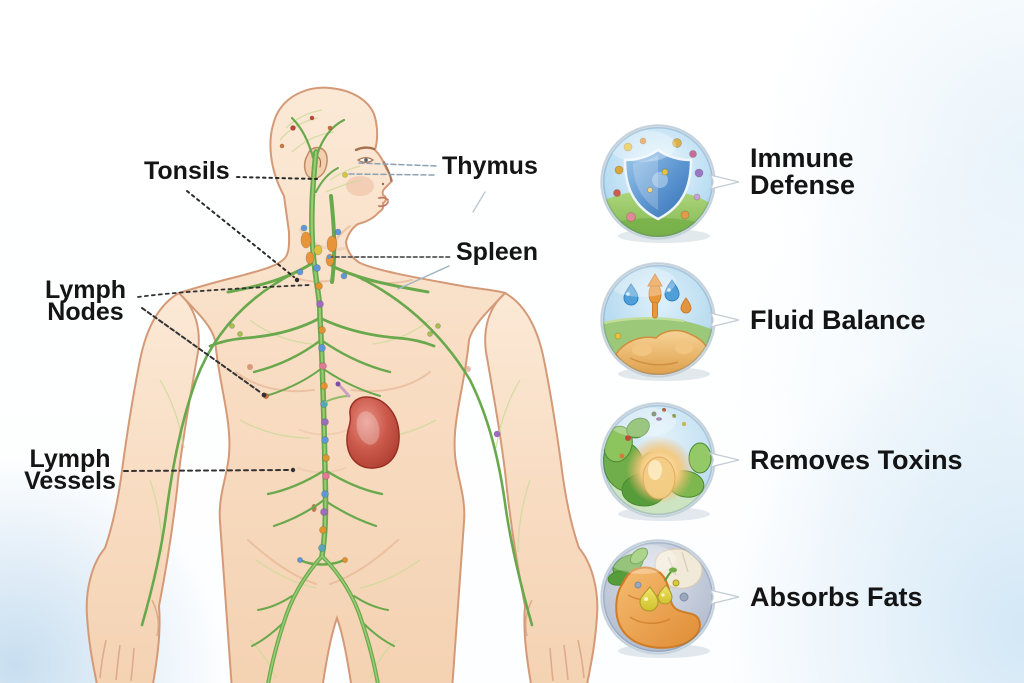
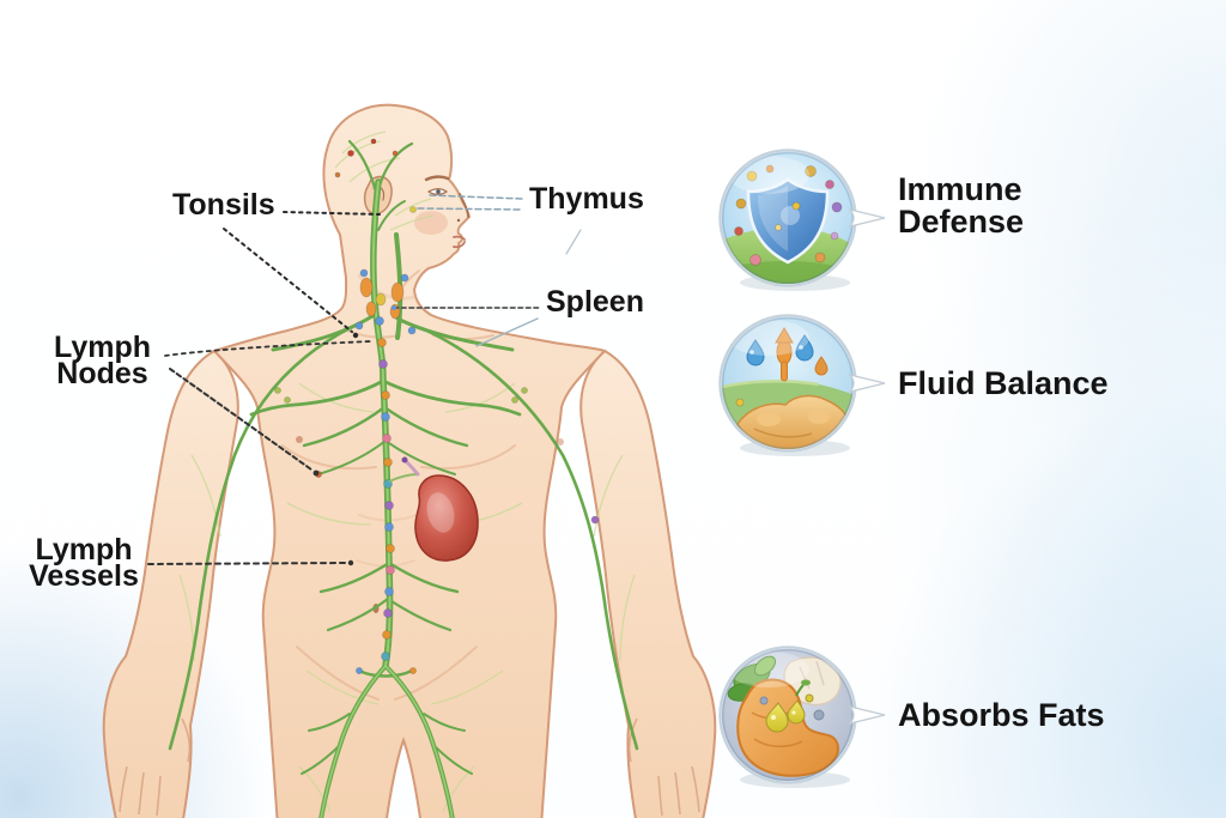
  Tonsils
  Thymus
  Spleen
  Lymph
  Nodes
  Lymph
  Vessels
  Immune
  Defense
  Fluid Balance
- Removes Toxins
  Absorbs Fats
